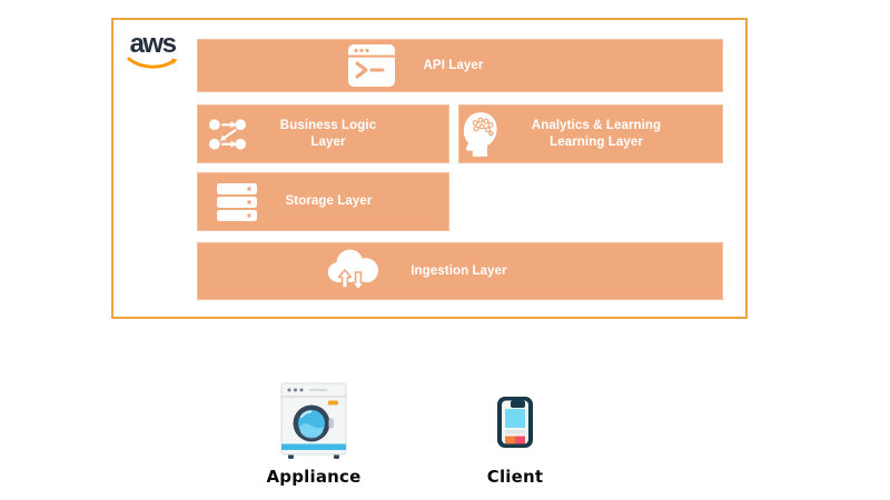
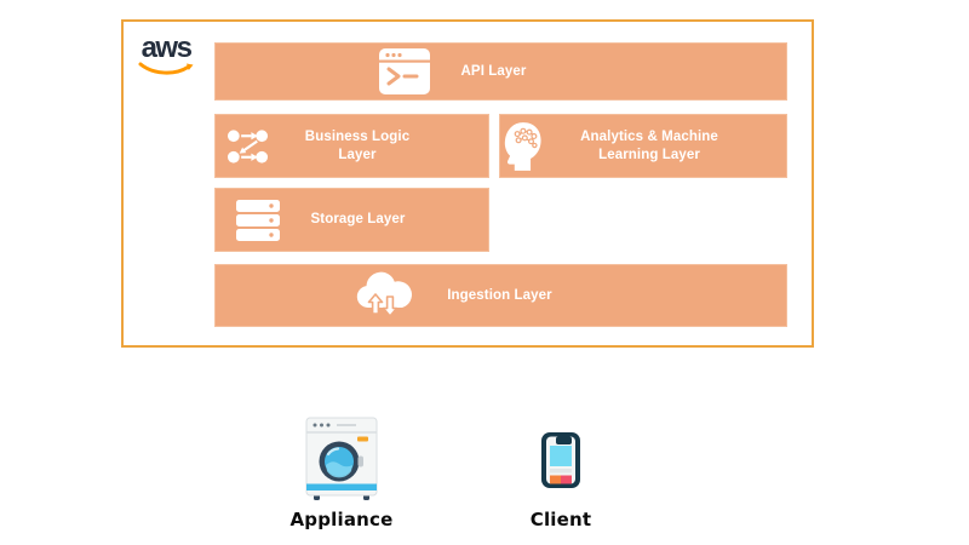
  aws
  API Layer
  Business Logic Layer
- Analytics & Learning Learning Layer
+ Analytics & Machine Learning Layer
  Storage Layer
  Ingestion Layer
  Appliance
  Client
